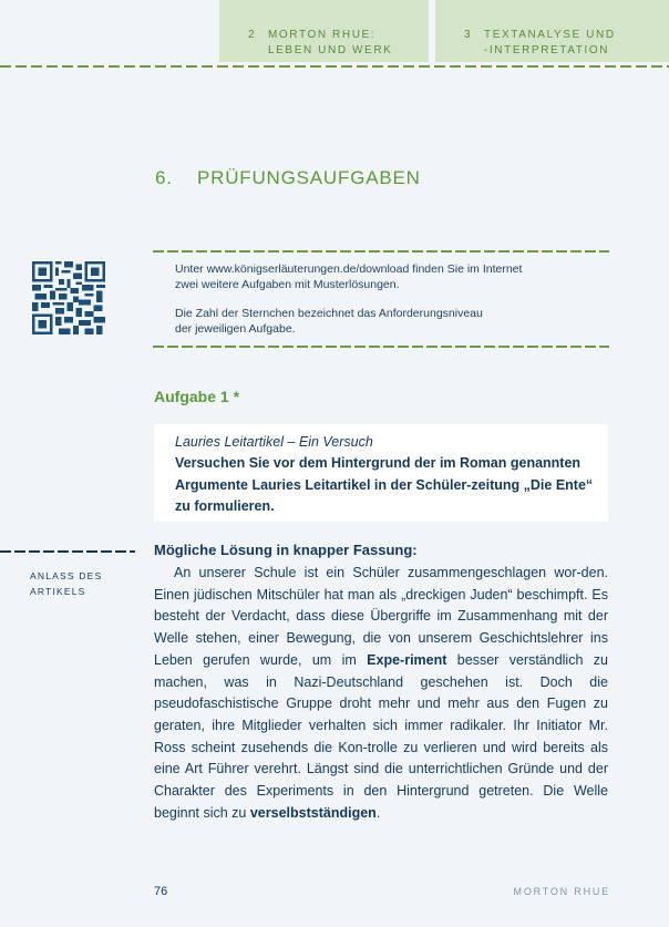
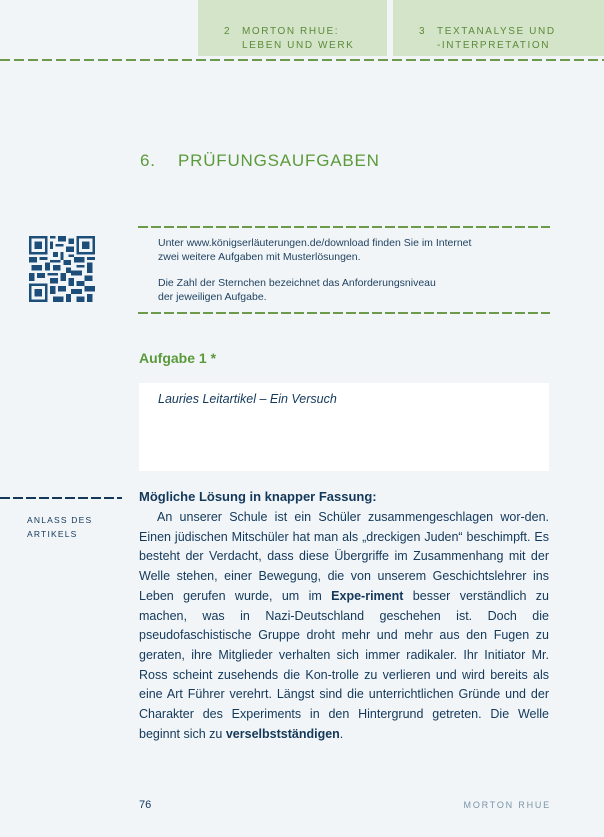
  2
  MORTON RHUE:
  LEBEN UND WERK
  3
  TEXTANALYSE UND
  -INTERPRETATION
  6.
  PRÜFUNGSAUFGABEN
  Unter www.königserläuterungen.de/download finden Sie im Internet
  zwei weitere Aufgaben mit Musterlösungen.
  Die Zahl der Sternchen bezeichnet das Anforderungsniveau
  der jeweiligen Aufgabe.
  Aufgabe 1 *
  Lauries Leitartikel – Ein Versuch
- Versuchen Sie vor dem Hintergrund der im Roman genannten Argumente Lauries Leitartikel in der Schüler-zeitung „Die Ente“ zu formulieren.
  ANLASS DES
  ARTIKELS
  Mögliche Lösung in knapper Fassung:
  An unserer Schule ist ein Schüler zusammengeschlagen wor-den. Einen jüdischen Mitschüler hat man als „dreckigen Juden“ beschimpft. Es besteht der Verdacht, dass diese Übergriffe im Zusammenhang mit der Welle stehen, einer Bewegung, die von unserem Geschichtslehrer ins Leben gerufen wurde, um im Expe-riment besser verständlich zu machen, was in Nazi-Deutschland geschehen ist. Doch die pseudofaschistische Gruppe droht mehr und mehr aus den Fugen zu geraten, ihre Mitglieder verhalten sich immer radikaler. Ihr Initiator Mr. Ross scheint zusehends die Kon-trolle zu verlieren und wird bereits als eine Art Führer verehrt. Längst sind die unterrichtlichen Gründe und der Charakter des Experiments in den Hintergrund getreten. Die Welle beginnt sich zu verselbstständigen.
  76
  MORTON RHUE
